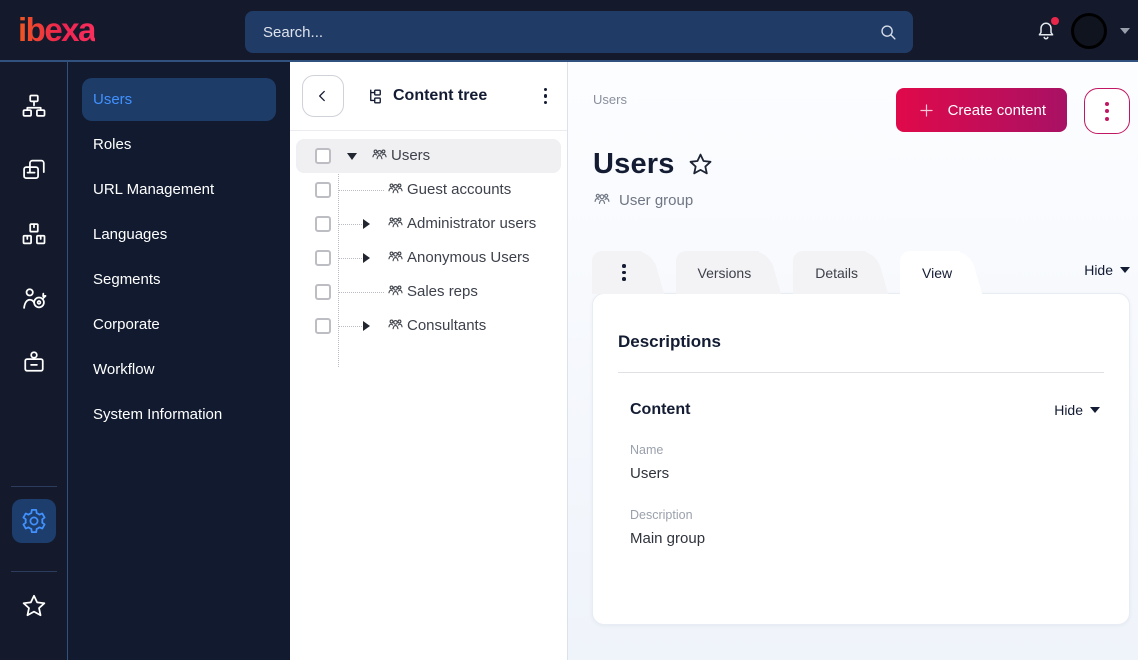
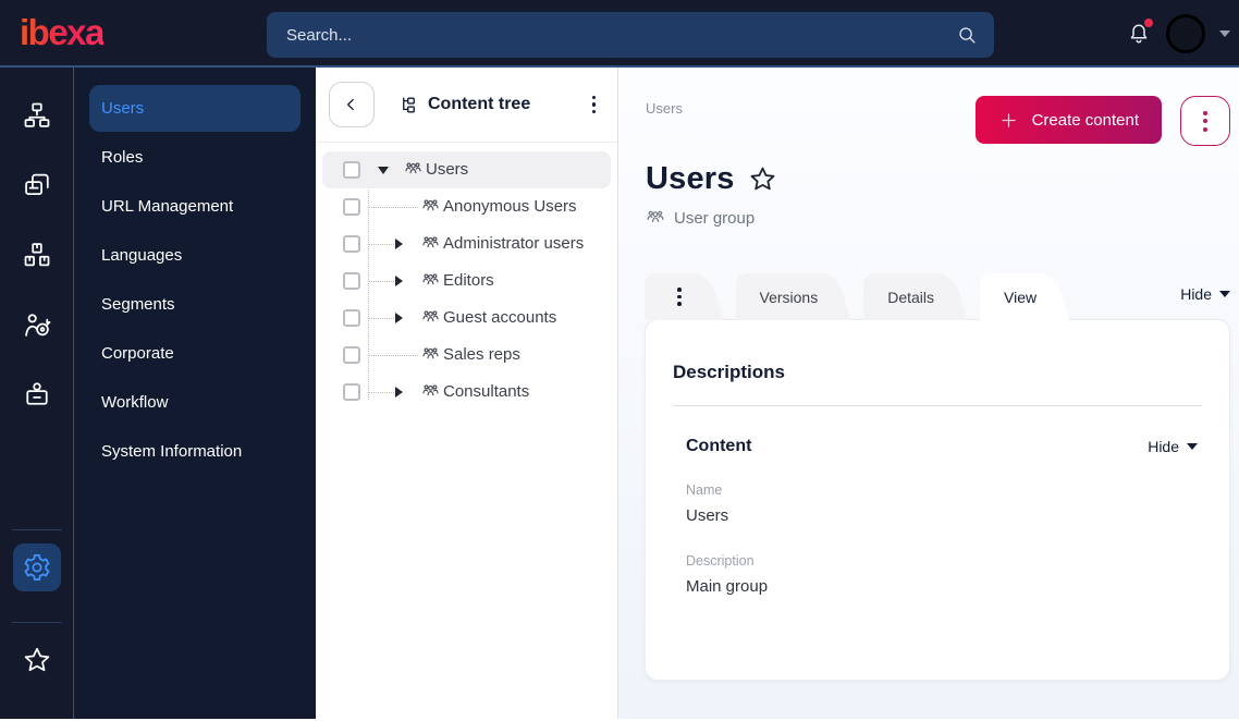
  ibexa
  Search...
  Users
  Roles
  URL Management
  Languages
  Segments
  Corporate
  Workflow
  System Information
  Content tree
  Users
- Guest accounts
+ Anonymous Users
  Administrator users
+ Editors
- Anonymous Users
+ Guest accounts
  Sales reps
  Consultants
  Users
  Create content
  Users
  User group
  Versions
  Details
  View
  Hide
  Descriptions
  Content
  Hide
  Name
  Users
  Description
  Main group
